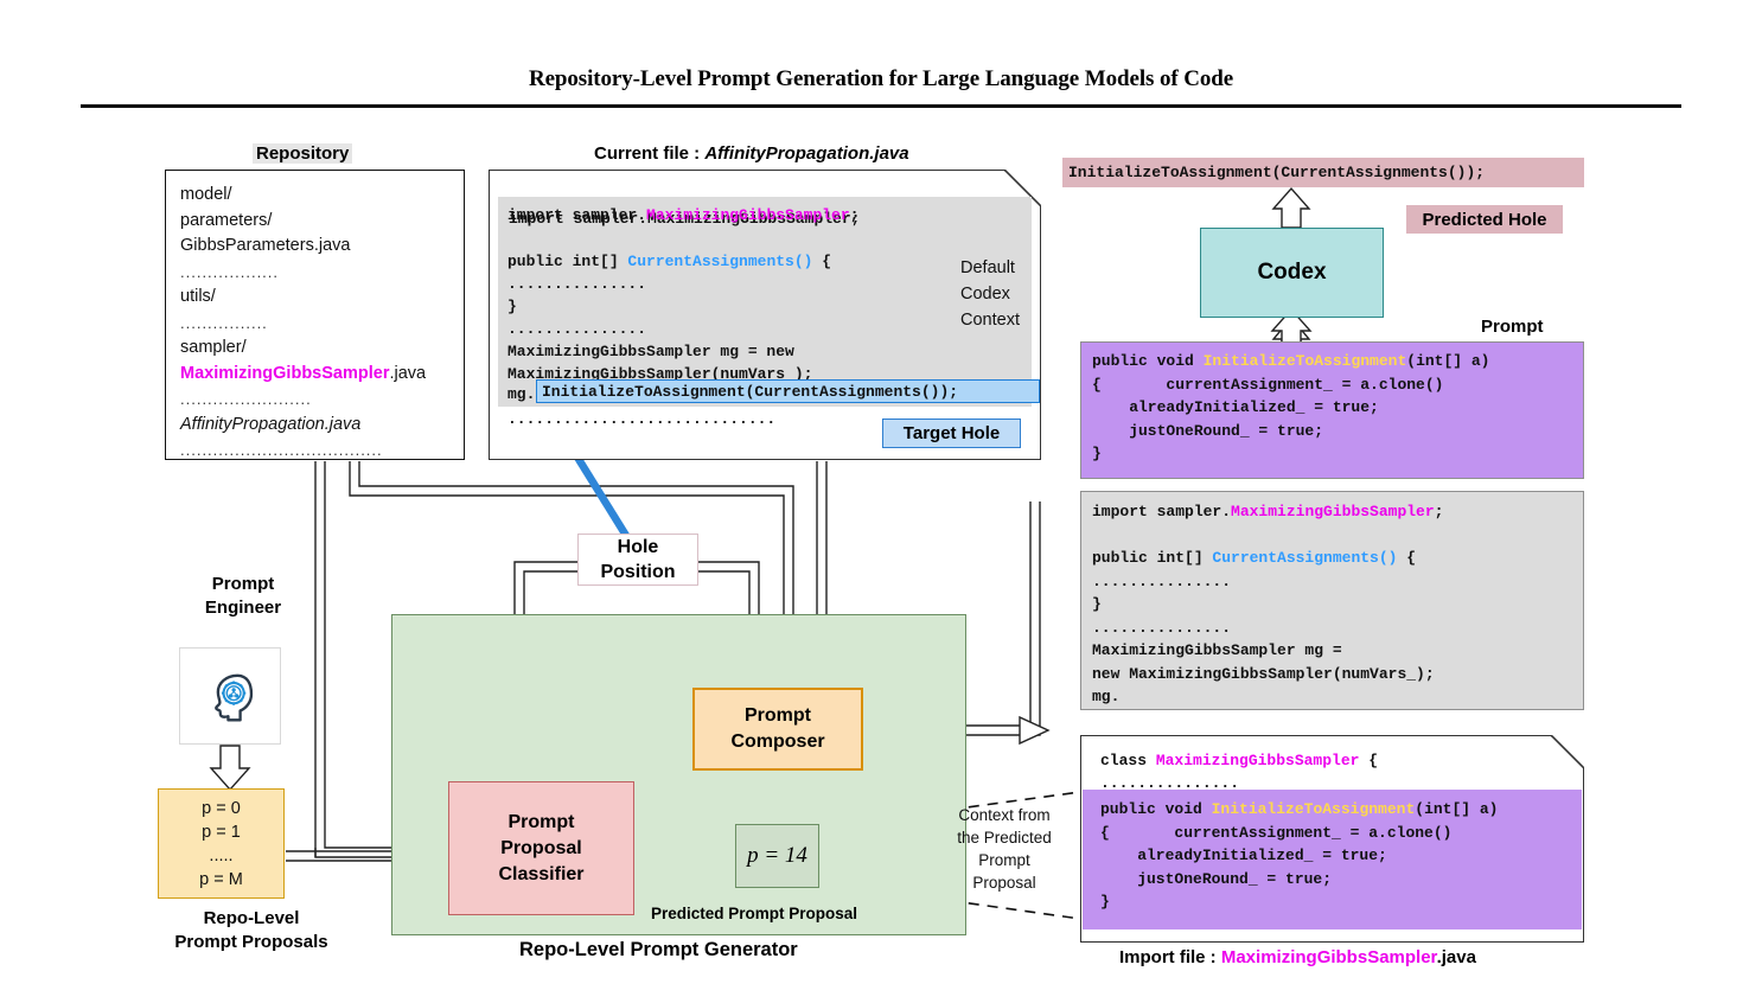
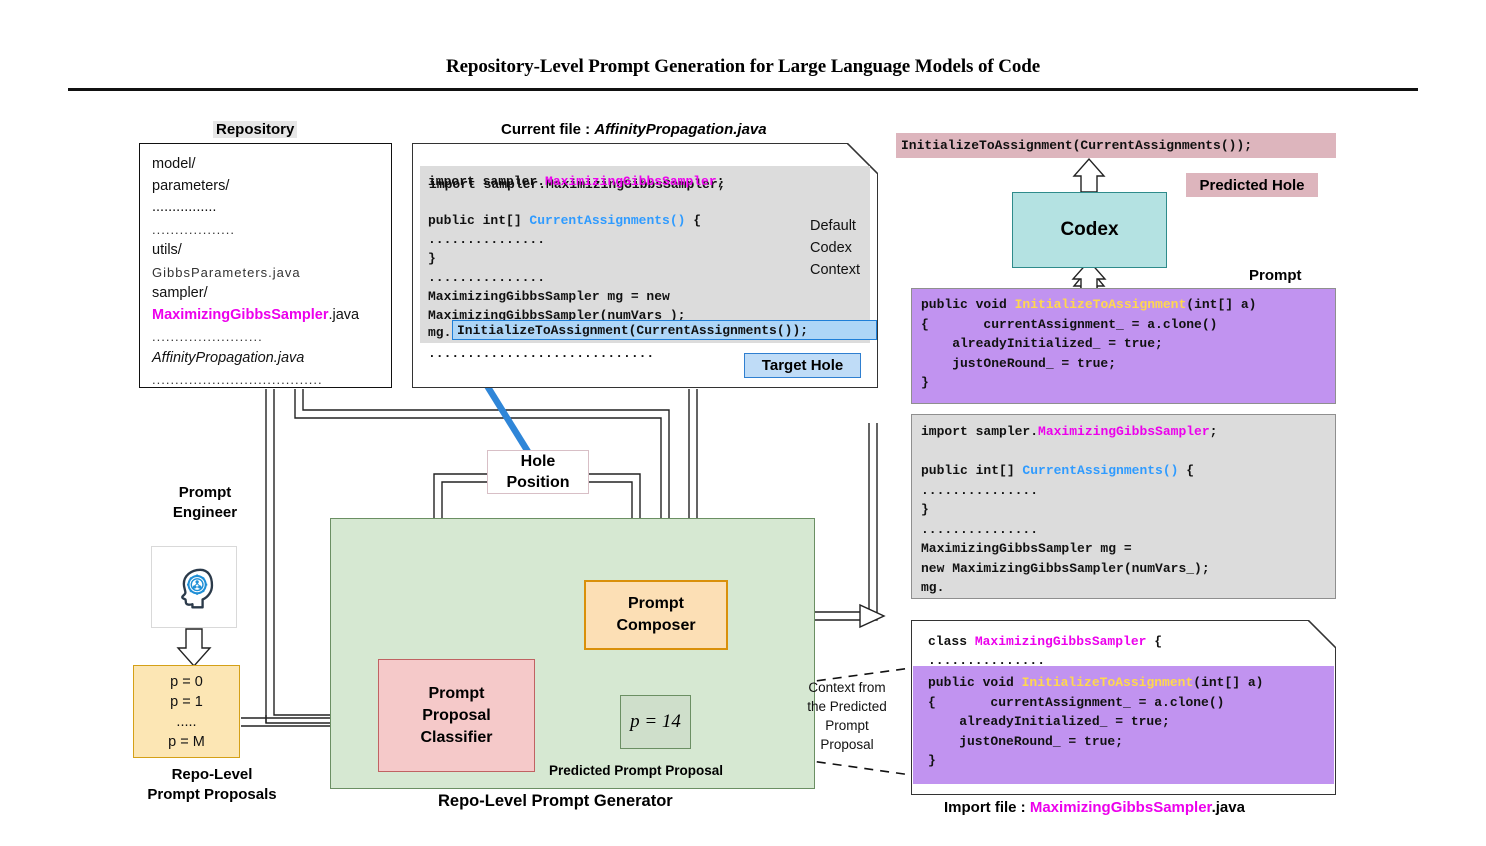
  Repository-Level Prompt Generation for Large Language Models of Code
  Repository
  model/
  parameters/
- GibbsParameters.java
+ ................
  ..................
  utils/
- ................
+ GibbsParameters.java
  sampler/
  MaximizingGibbsSampler.java
  ........................
  AffinityPropagation.java
  .....................................
  Current file : AffinityPropagation.java
  import sampler.MaximizingGibbsSampler;
  public int[] CurrentAssignments() {
  ...............
  }
  ...............
  MaximizingGibbsSampler mg = new
  MaximizingGibbsSampler(numVars_);
  mg.
  InitializeToAssignment(CurrentAssignments());
  .............................
  Default
  Codex
  Context
  Target Hole
  InitializeToAssignment(CurrentAssignments());
  Predicted Hole
  Codex
  Prompt
  public void InitializeToAssignment(int[] a) { currentAssignment_ = a.clone() alreadyInitialized_ = true; justOneRound_ = true; }
  import sampler.MaximizingGibbsSampler; public int[] CurrentAssignments() { ............... } ............... MaximizingGibbsSampler mg = new MaximizingGibbsSampler(numVars_); mg.
  class MaximizingGibbsSampler {
  ...............
  public void InitializeToAssignment(int[] a) { currentAssignment_ = a.clone() alreadyInitialized_ = true; justOneRound_ = true; }
  Import file : MaximizingGibbsSampler.java
  Prompt
  Engineer
  p = 0
  p = 1
  .....
  p = M
  Repo-Level
  Prompt Proposals
  Repo-Level Prompt Generator
  Prompt
  Proposal
  Classifier
  Prompt
  Composer
  p = 14
  Predicted Prompt Proposal
  Hole
  Position
  Context from
  the Predicted
  Prompt
  Proposal
